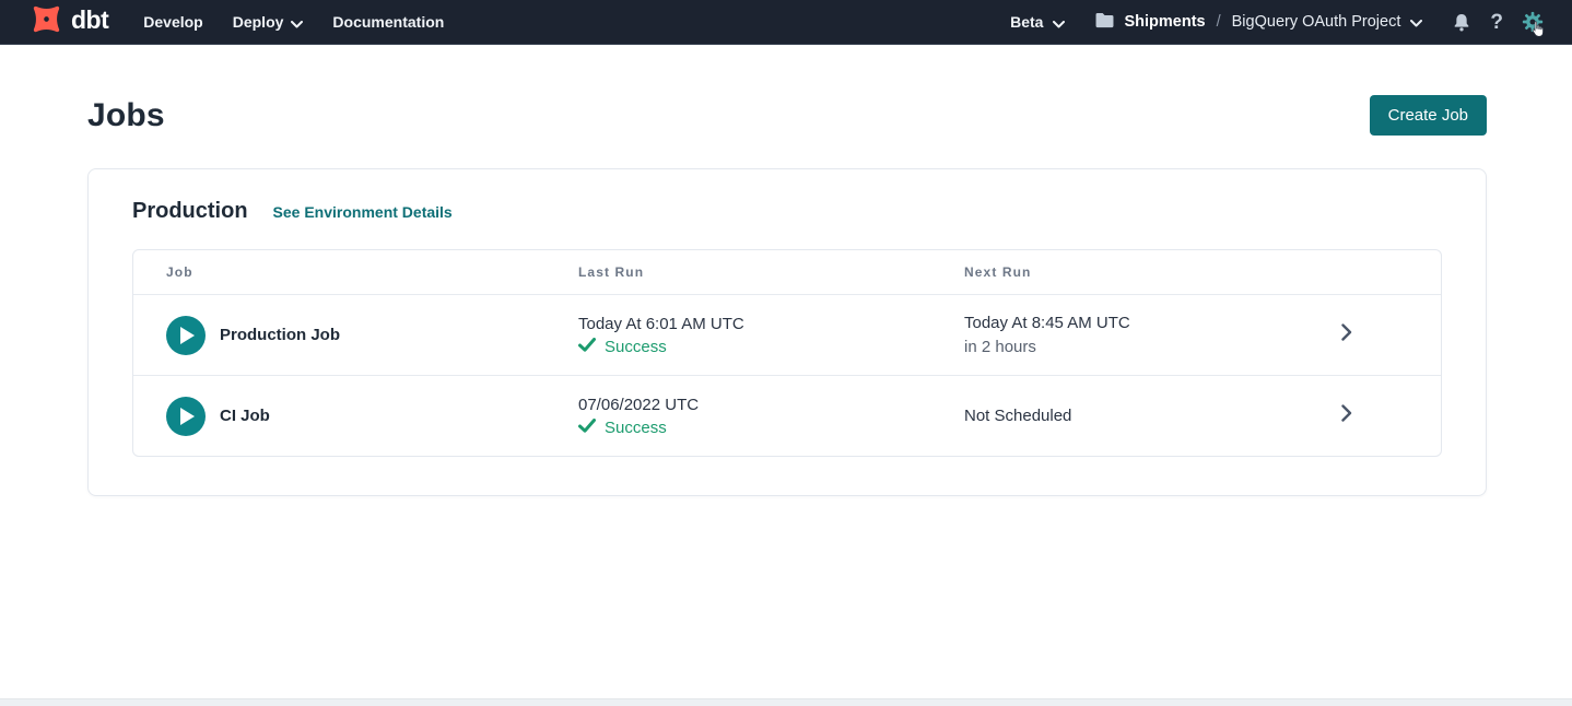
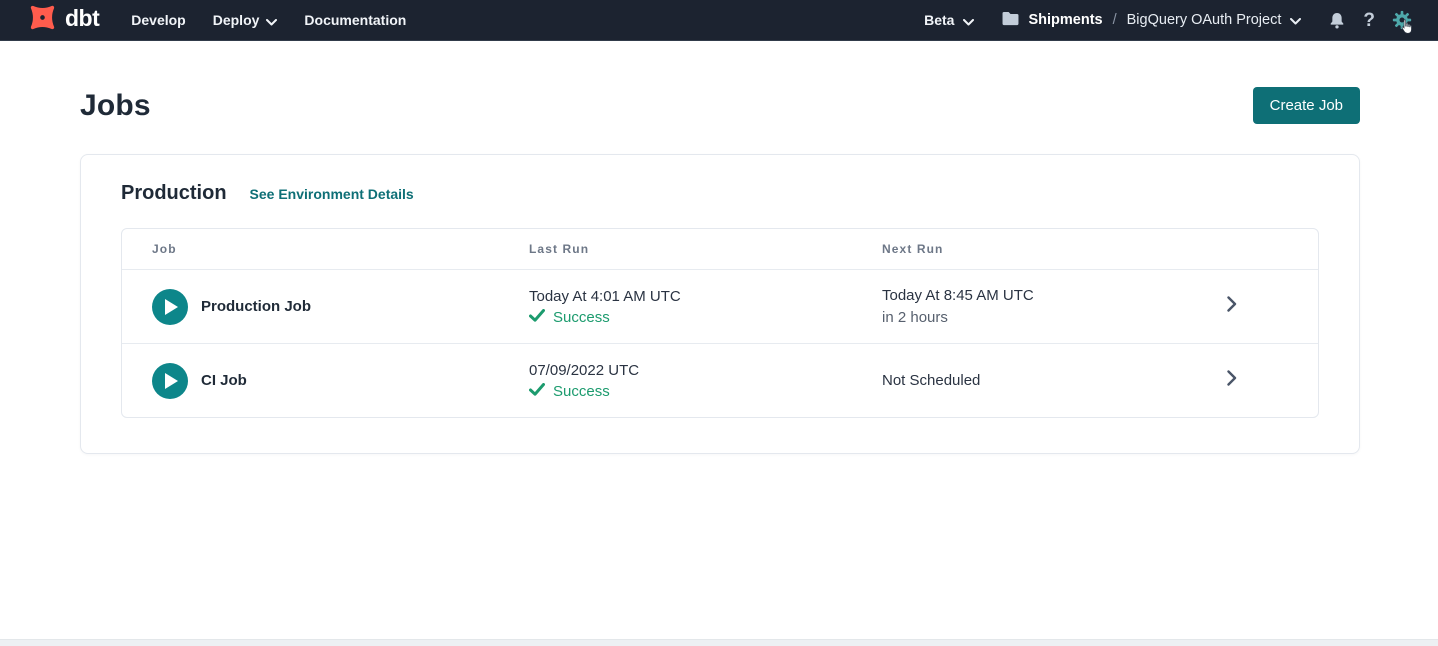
  dbt
  Develop
  Deploy
  Documentation
  Beta
  Shipments
  /
  BigQuery OAuth Project
  ?
  Jobs
  Create Job
  Production
  See Environment Details
  Job
  Last Run
  Next Run
  Production Job
- Today At 6:01 AM UTC
+ Today At 4:01 AM UTC
  Success
  Today At 8:45 AM UTC
  in 2 hours
  CI Job
- 07/06/2022 UTC
+ 07/09/2022 UTC
  Success
  Not Scheduled
